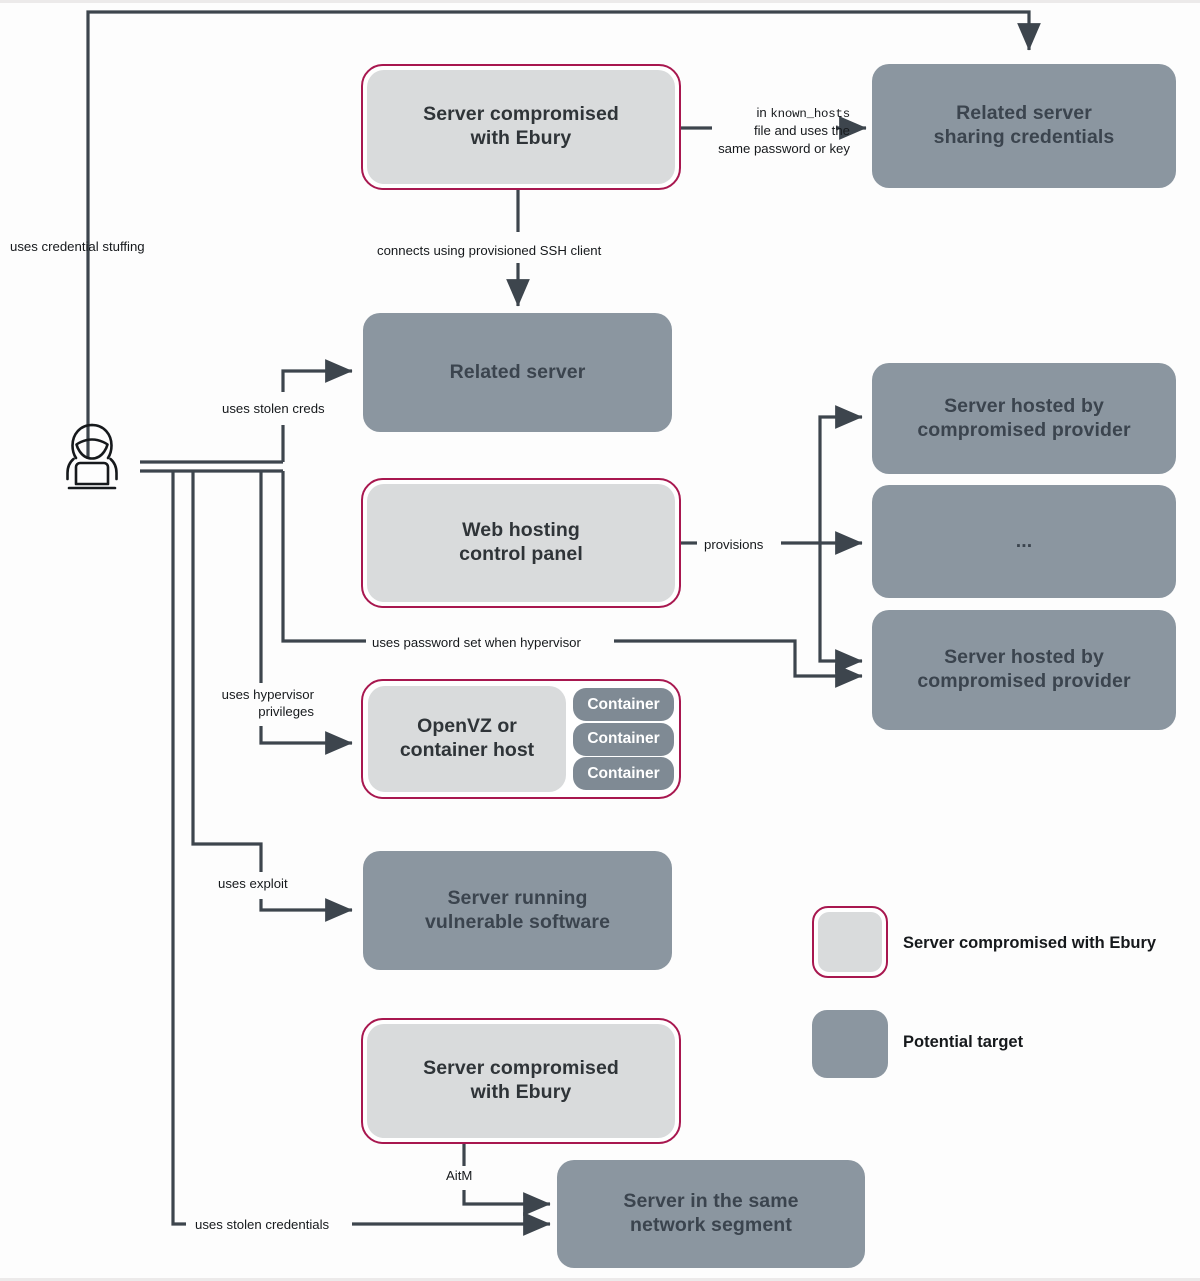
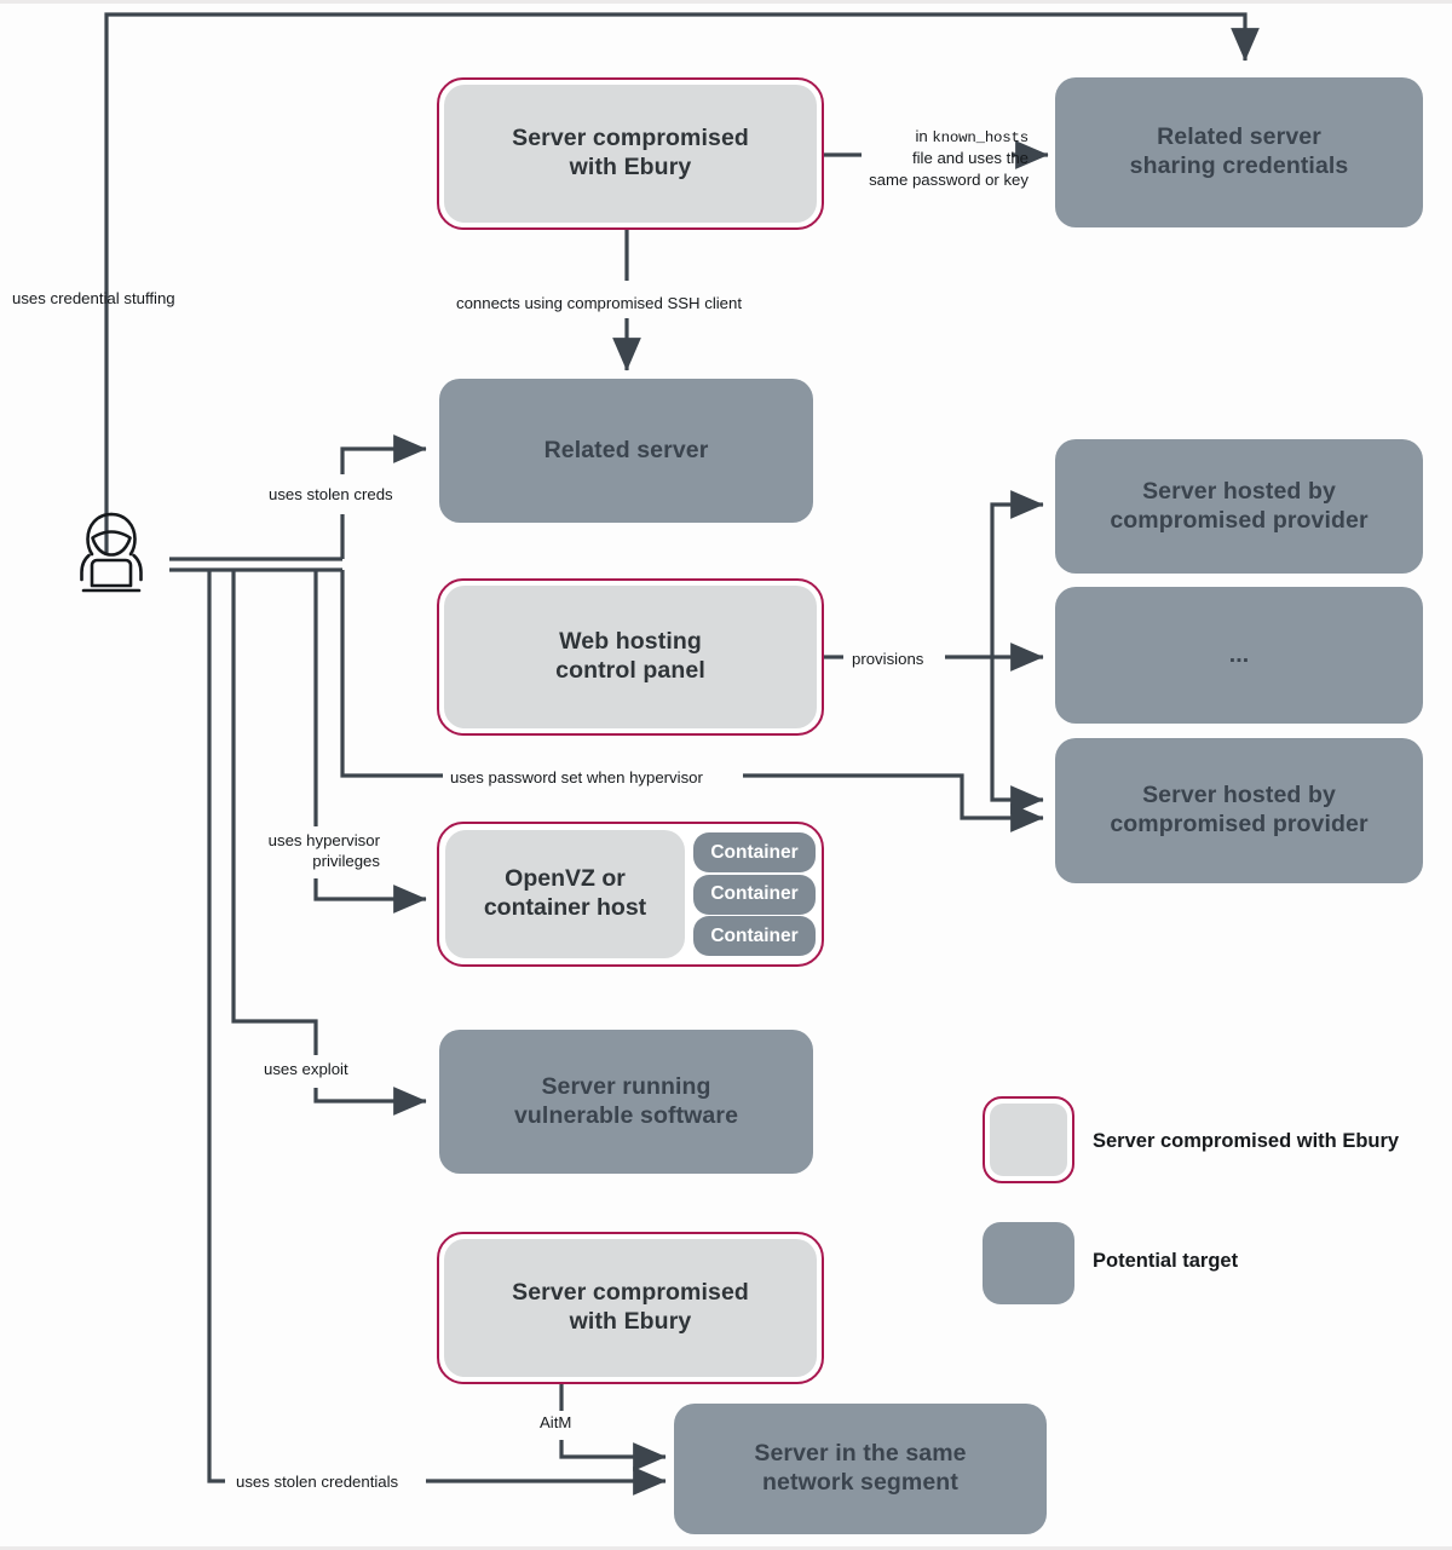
  Server compromised
  with Ebury
  Related server
  sharing credentials
  Related server
  Web hosting
  control panel
  OpenVZ or
  container host
  Container
  Container
  Container
  Server running
  vulnerable software
  Server compromised
  with Ebury
  Server in the same
  network segment
  Server hosted by
  compromised provider
  ...
  Server hosted by
  compromised provider
  uses credential stuffing
  in known_hosts
  file and uses the
  same password or key
- connects using provisioned SSH client
+ connects using compromised SSH client
  uses stolen creds
  provisions
  uses password set when hypervisor
  uses hypervisor
  privileges
  uses exploit
  AitM
  uses stolen credentials
  Server compromised with Ebury
  Potential target
